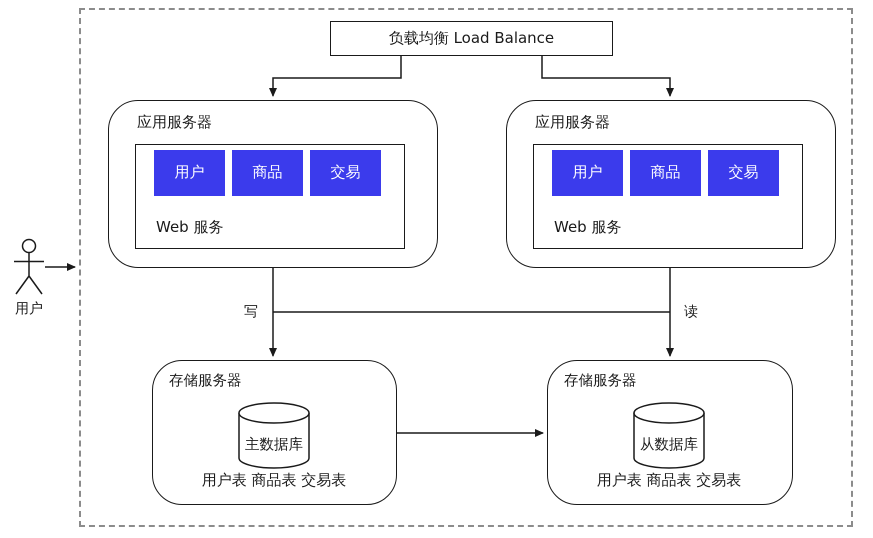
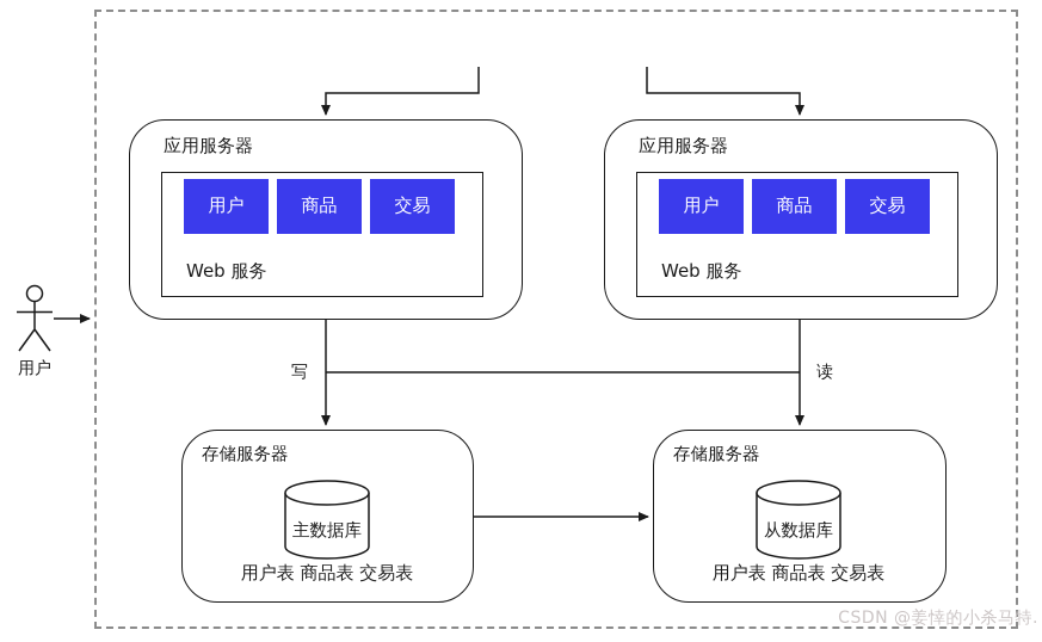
- 负载均衡 Load Balance
  应用服务器
  用户
  商品
  交易
  Web 服务
  应用服务器
  用户
  商品
  交易
  Web 服务
  存储服务器
  存储服务器
  写
  读
  用户
  主数据库
  从数据库
  用户表 商品表 交易表
  用户表 商品表 交易表
+ CSDN @姜悻的小杀马特.
